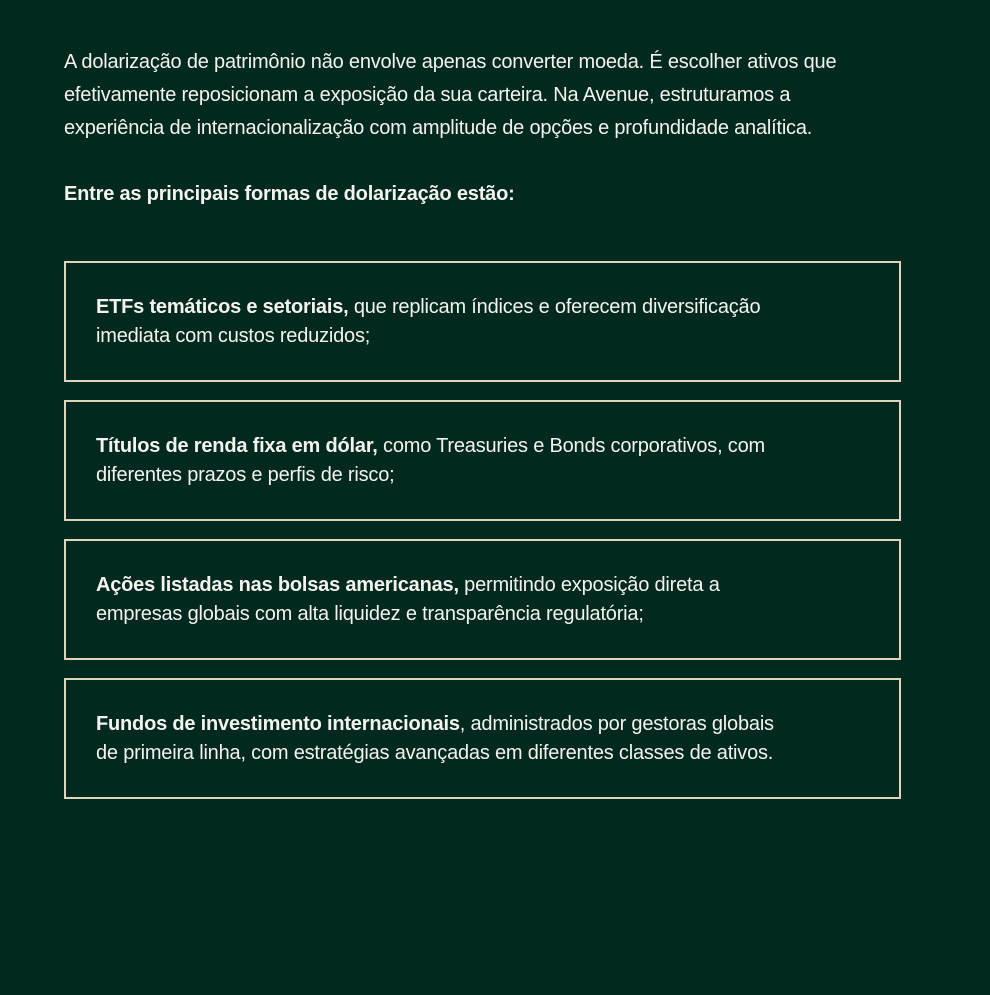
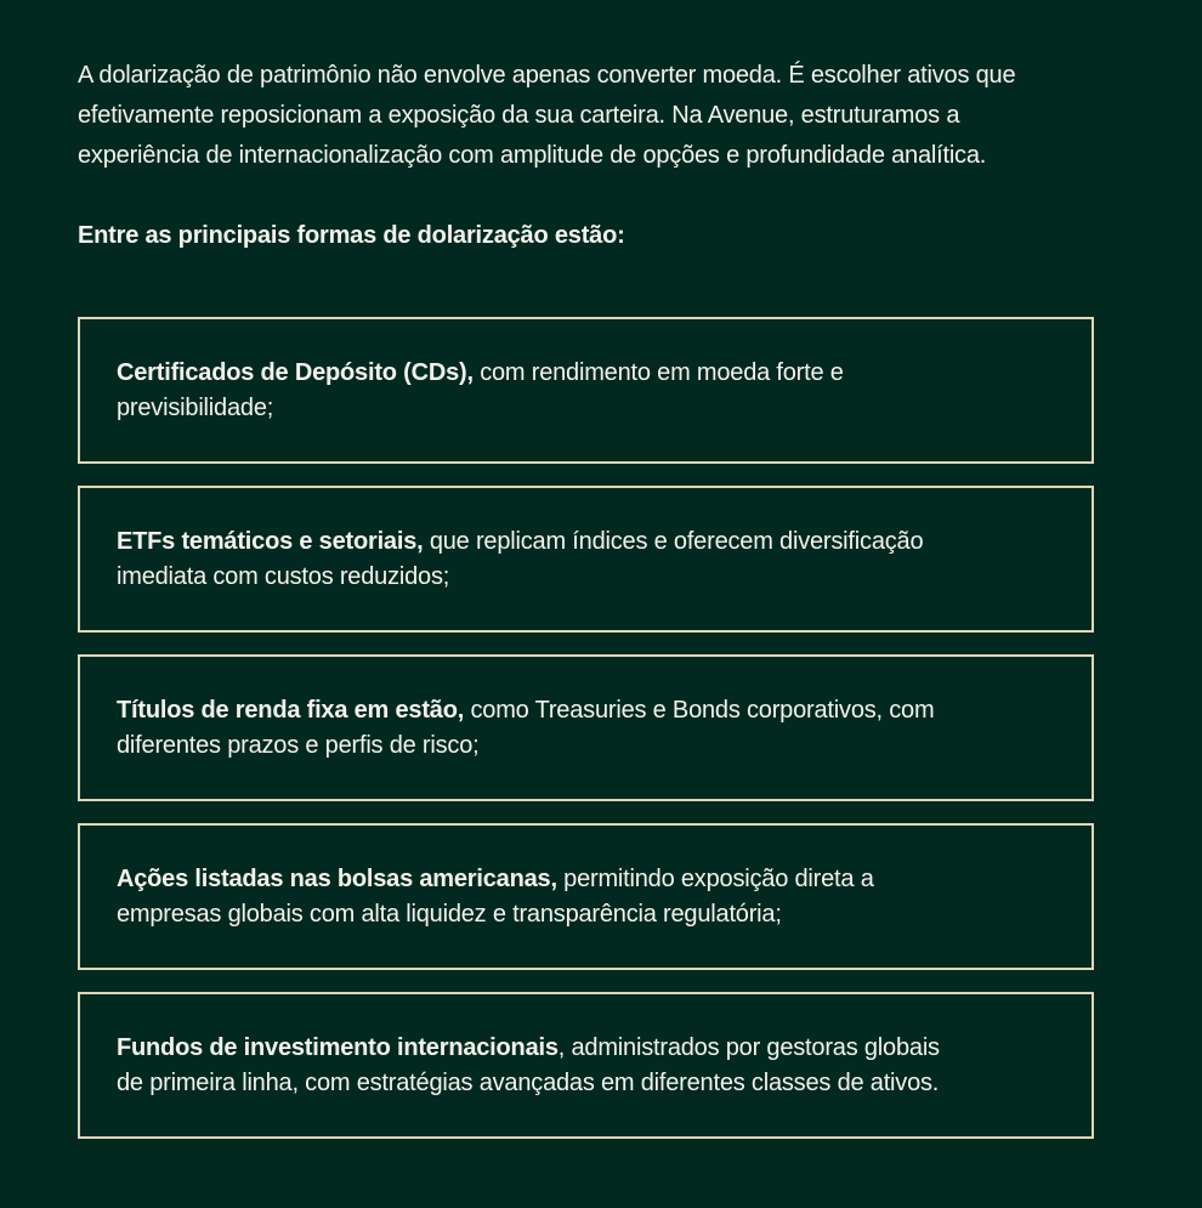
  A dolarização de patrimônio não envolve apenas converter moeda. É escolher ativos que
  efetivamente reposicionam a exposição da sua carteira. Na Avenue, estruturamos a
  experiência de internacionalização com amplitude de opções e profundidade analítica.
  Entre as principais formas de dolarização estão:
+ Certificados de Depósito (CDs), com rendimento em moeda forte e
+ previsibilidade;
  ETFs temáticos e setoriais, que replicam índices e oferecem diversificação
  imediata com custos reduzidos;
- Títulos de renda fixa em dólar, como Treasuries e Bonds corporativos, com
+ Títulos de renda fixa em estão, como Treasuries e Bonds corporativos, com
  diferentes prazos e perfis de risco;
  Ações listadas nas bolsas americanas, permitindo exposição direta a
  empresas globais com alta liquidez e transparência regulatória;
  Fundos de investimento internacionais, administrados por gestoras globais
  de primeira linha, com estratégias avançadas em diferentes classes de ativos.
